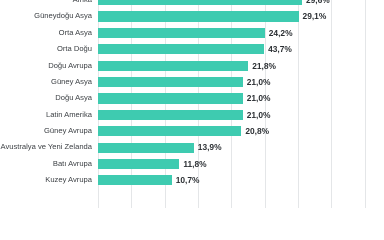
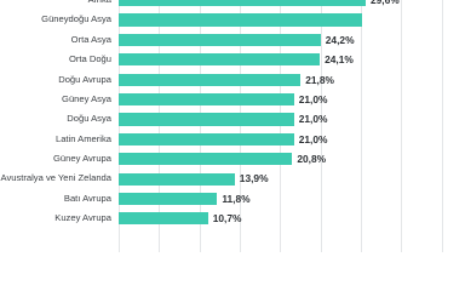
  29,6%
  Güneydoğu Asya
- 29,1%
  Orta Asya
  24,2%
  Orta Doğu
- 43,7%
+ 24,1%
  Doğu Avrupa
  21,8%
  Güney Asya
  21,0%
  Doğu Asya
  21,0%
  Latin Amerika
  21,0%
  Güney Avrupa
  20,8%
  Avustralya ve Yeni Zelanda
  13,9%
  Batı Avrupa
  11,8%
  Kuzey Avrupa
  10,7%
